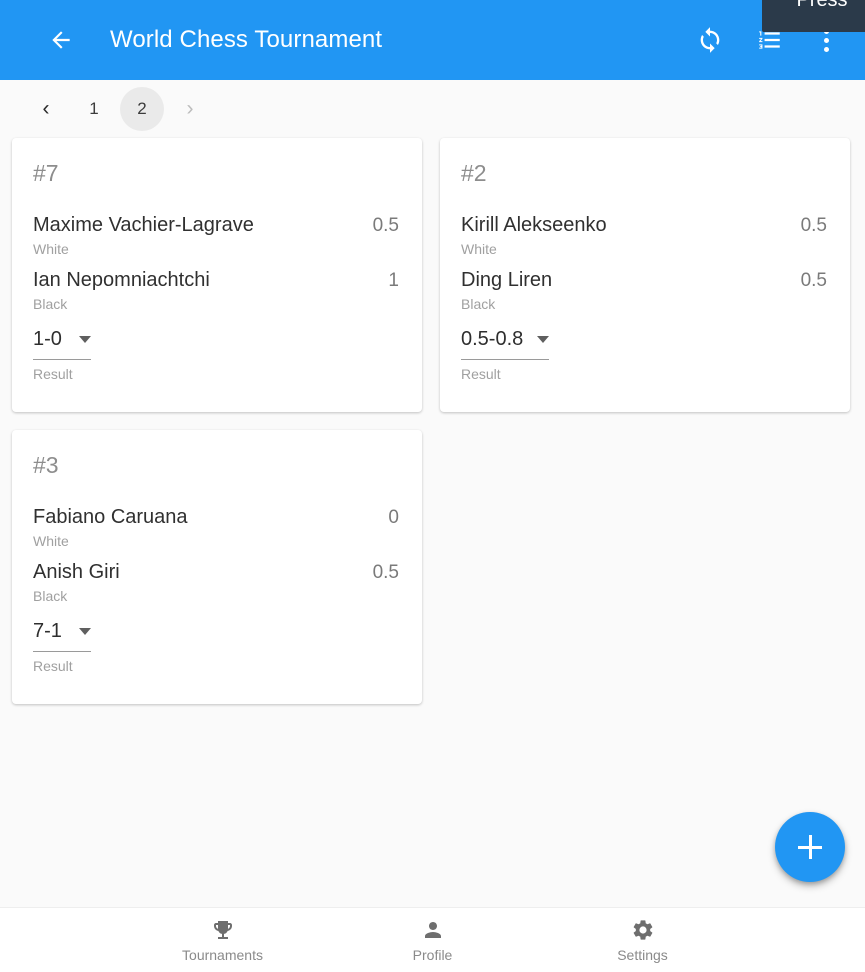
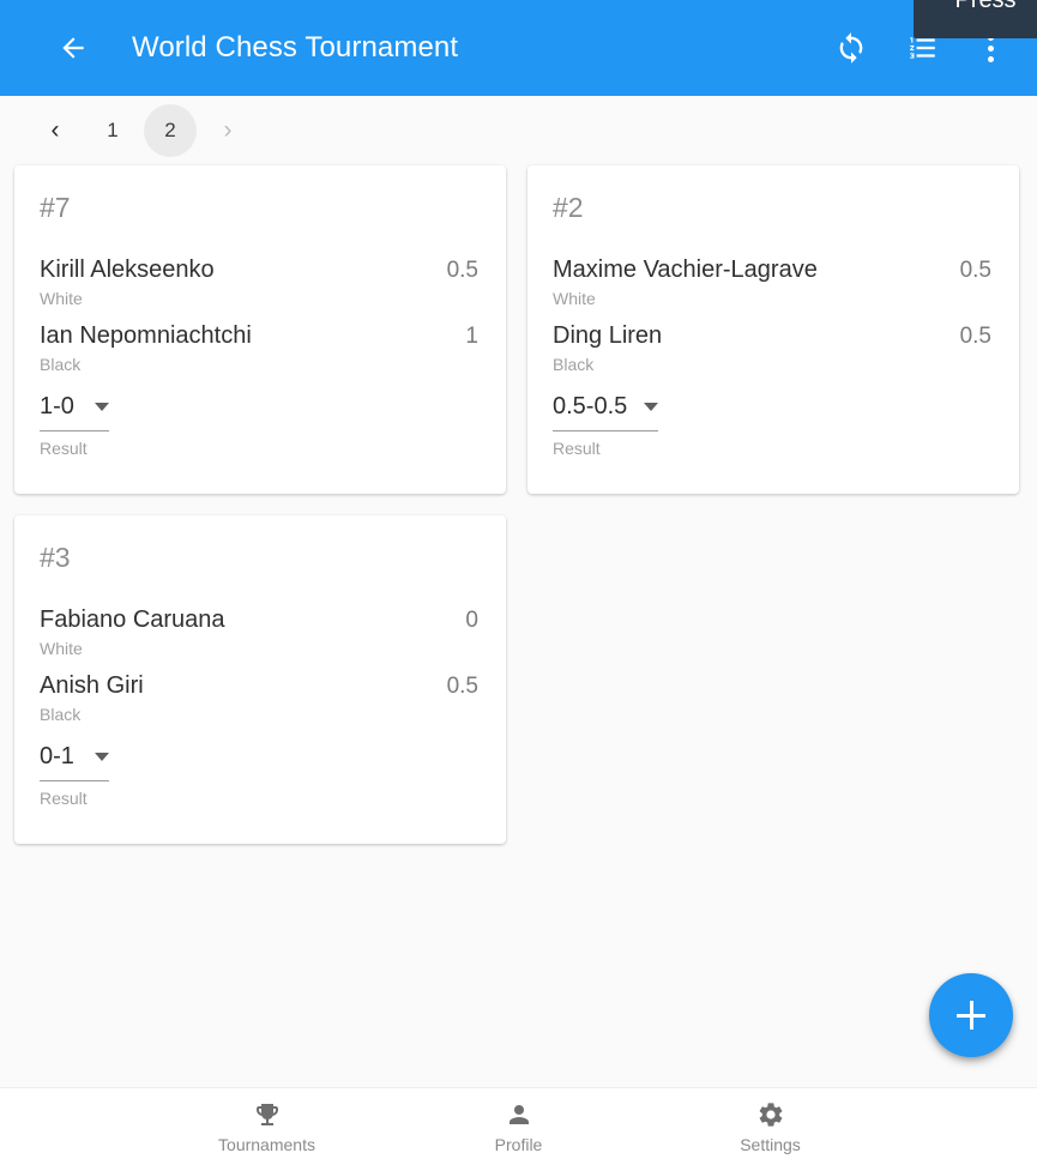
  World Chess Tournament
  Press
  ‹
  1
  2
  ›
  #7
- Maxime Vachier-Lagrave
+ Kirill Alekseenko
  0.5
  White
  Ian Nepomniachtchi
  1
  Black
  1-0
  Result
  #2
- Kirill Alekseenko
+ Maxime Vachier-Lagrave
  0.5
  White
  Ding Liren
  0.5
  Black
- 0.5-0.8
+ 0.5-0.5
  Result
  #3
  Fabiano Caruana
  0
  White
  Anish Giri
  0.5
  Black
- 7-1
+ 0-1
  Result
  Tournaments
  Profile
  Settings
